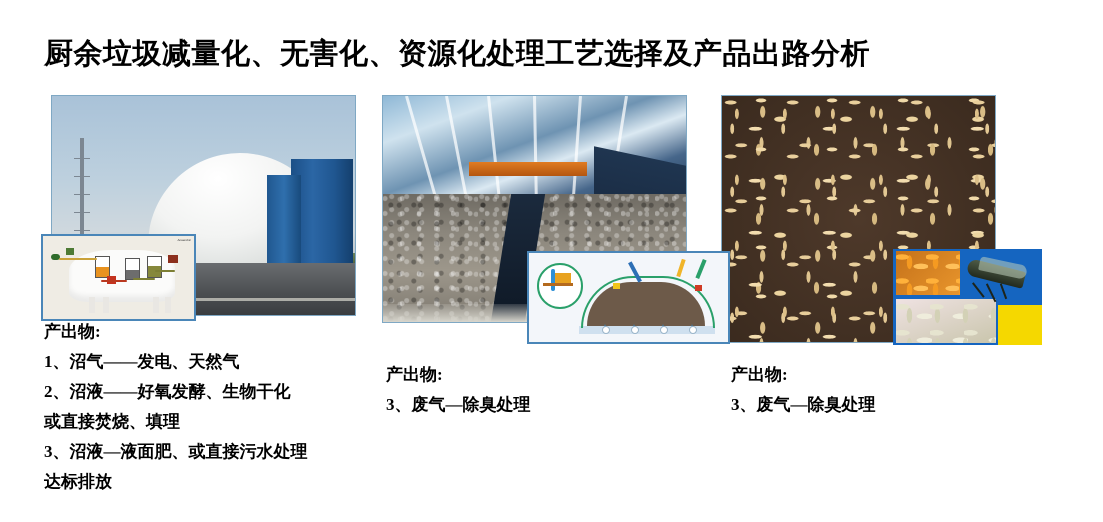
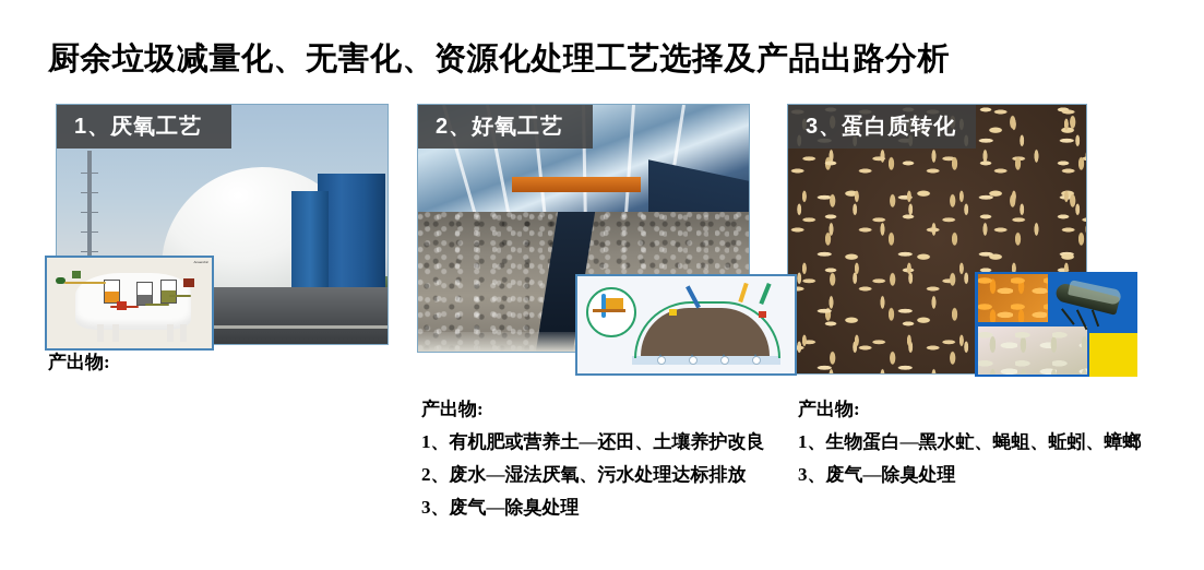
  厨余垃圾减量化、无害化、资源化处理工艺选择及产品出路分析
+ 1、厌氧工艺
+ 2、好氧工艺
+ 3、蛋白质转化
  产出物:
- 1、沼气——发电、天然气
- 2、沼液——好氧发酵、生物干化
- 或直接焚烧、填理
- 3、沼液—液面肥、或直接污水处理
- 达标排放
  产出物:
+ 1、有机肥或营养土—还田、土壤养护改良
+ 2、废水—湿法厌氧、污水处理达标排放
  3、废气—除臭处理
  产出物:
+ 1、生物蛋白—黑水虻、蝇蛆、蚯蚓、蟑螂
  3、废气—除臭处理
